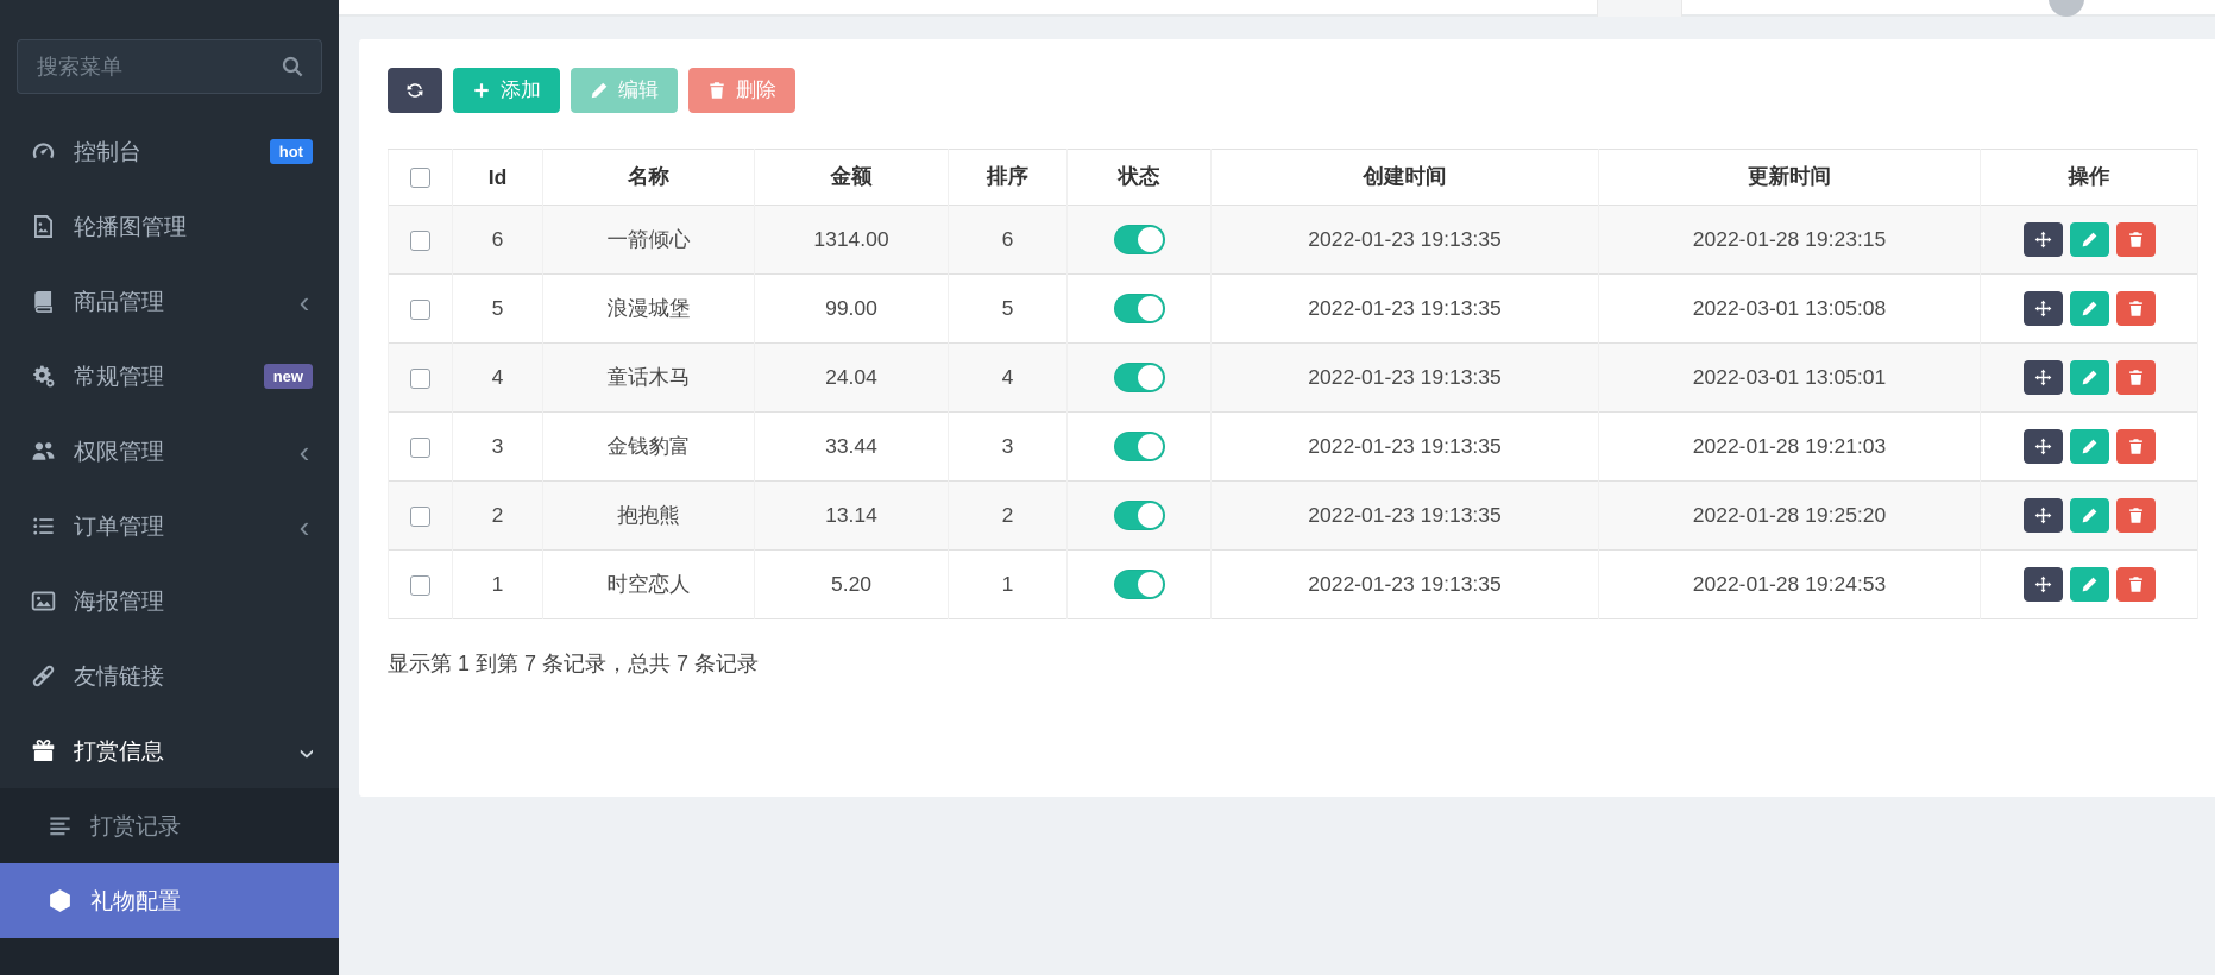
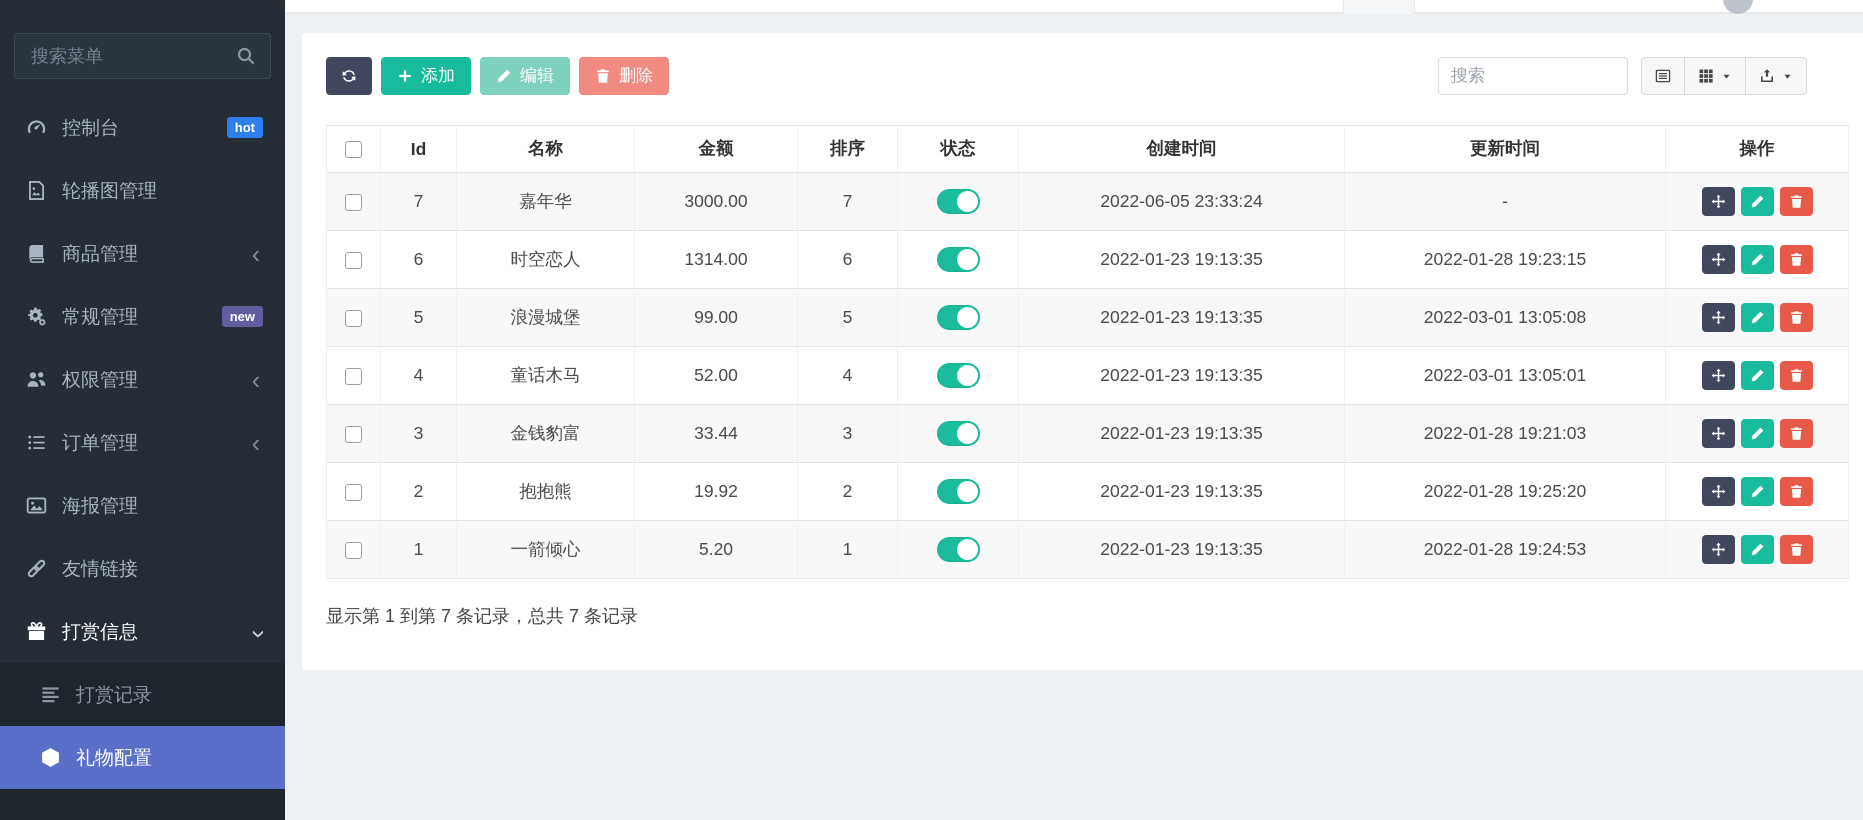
  搜索菜单
  控制台
  hot
  轮播图管理
  商品管理
  ‹
  常规管理
  new
  权限管理
  ‹
  订单管理
  ‹
  海报管理
  友情链接
  打赏信息
  打赏记录
  礼物配置
  添加
  编辑
  删除
+ 搜索
  	Id	名称	金额	排序	状态	创建时间	更新时间	操作
+ 	7	嘉年华	3000.00	7		2022-06-05 23:33:24	-
- 	6	一箭倾心	1314.00	6		2022-01-23 19:13:35	2022-01-28 19:23:15
+ 	6	时空恋人	1314.00	6		2022-01-23 19:13:35	2022-01-28 19:23:15
  	5	浪漫城堡	99.00	5		2022-01-23 19:13:35	2022-03-01 13:05:08
- 	4	童话木马	24.04	4		2022-01-23 19:13:35	2022-03-01 13:05:01
+ 	4	童话木马	52.00	4		2022-01-23 19:13:35	2022-03-01 13:05:01
  	3	金钱豹富	33.44	3		2022-01-23 19:13:35	2022-01-28 19:21:03
- 	2	抱抱熊	13.14	2		2022-01-23 19:13:35	2022-01-28 19:25:20
+ 	2	抱抱熊	19.92	2		2022-01-23 19:13:35	2022-01-28 19:25:20
- 	1	时空恋人	5.20	1		2022-01-23 19:13:35	2022-01-28 19:24:53
+ 	1	一箭倾心	5.20	1		2022-01-23 19:13:35	2022-01-28 19:24:53
  显示第 1 到第 7 条记录，总共 7 条记录
